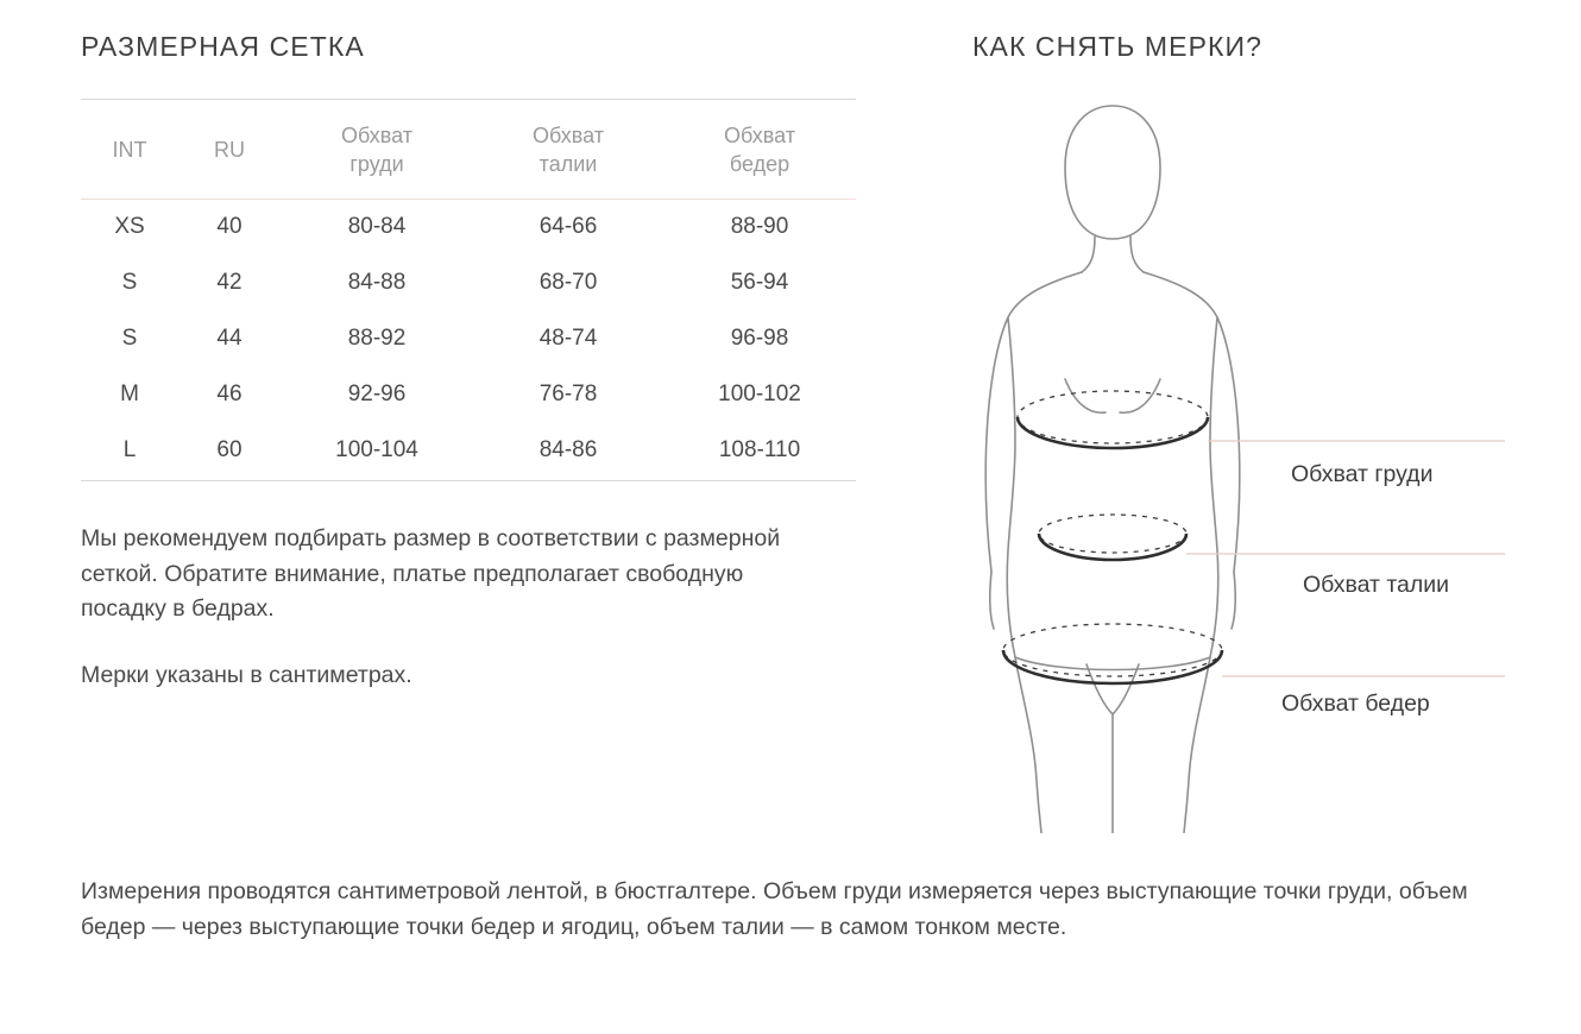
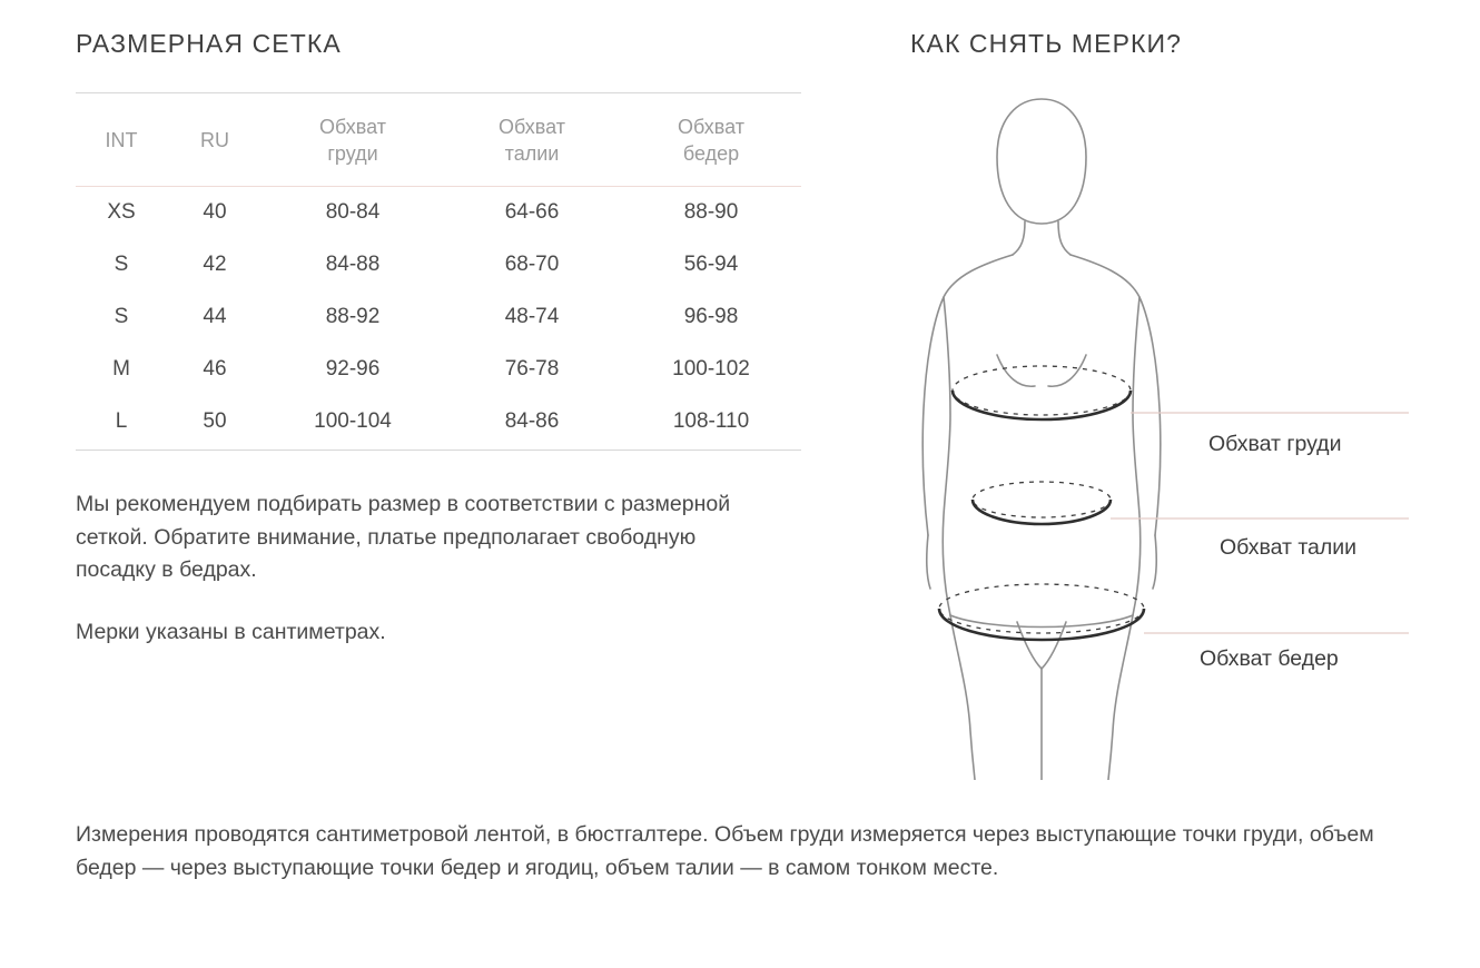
  РАЗМЕРНАЯ СЕТКА
  INT	RU	Обхват груди	Обхват талии	Обхват бедер
  XS	40	80-84	64-66	88-90
  S	42	84-88	68-70	56-94
  S	44	88-92	48-74	96-98
  M	46	92-96	76-78	100-102
- L	60	100-104	84-86	108-110
+ L	50	100-104	84-86	108-110
  Мы рекомендуем подбирать размер в соответствии с размерной сеткой. Обратите внимание, платье предполагает свободную посадку в бедрах.
  Мерки указаны в сантиметрах.
  КАК СНЯТЬ МЕРКИ?
  Обхват груди
  Обхват талии
  Обхват бедер
  Измерения проводятся сантиметровой лентой, в бюстгалтере. Объем груди измеряется через выступающие точки груди, объем бедер — через выступающие точки бедер и ягодиц, объем талии — в самом тонком месте.
